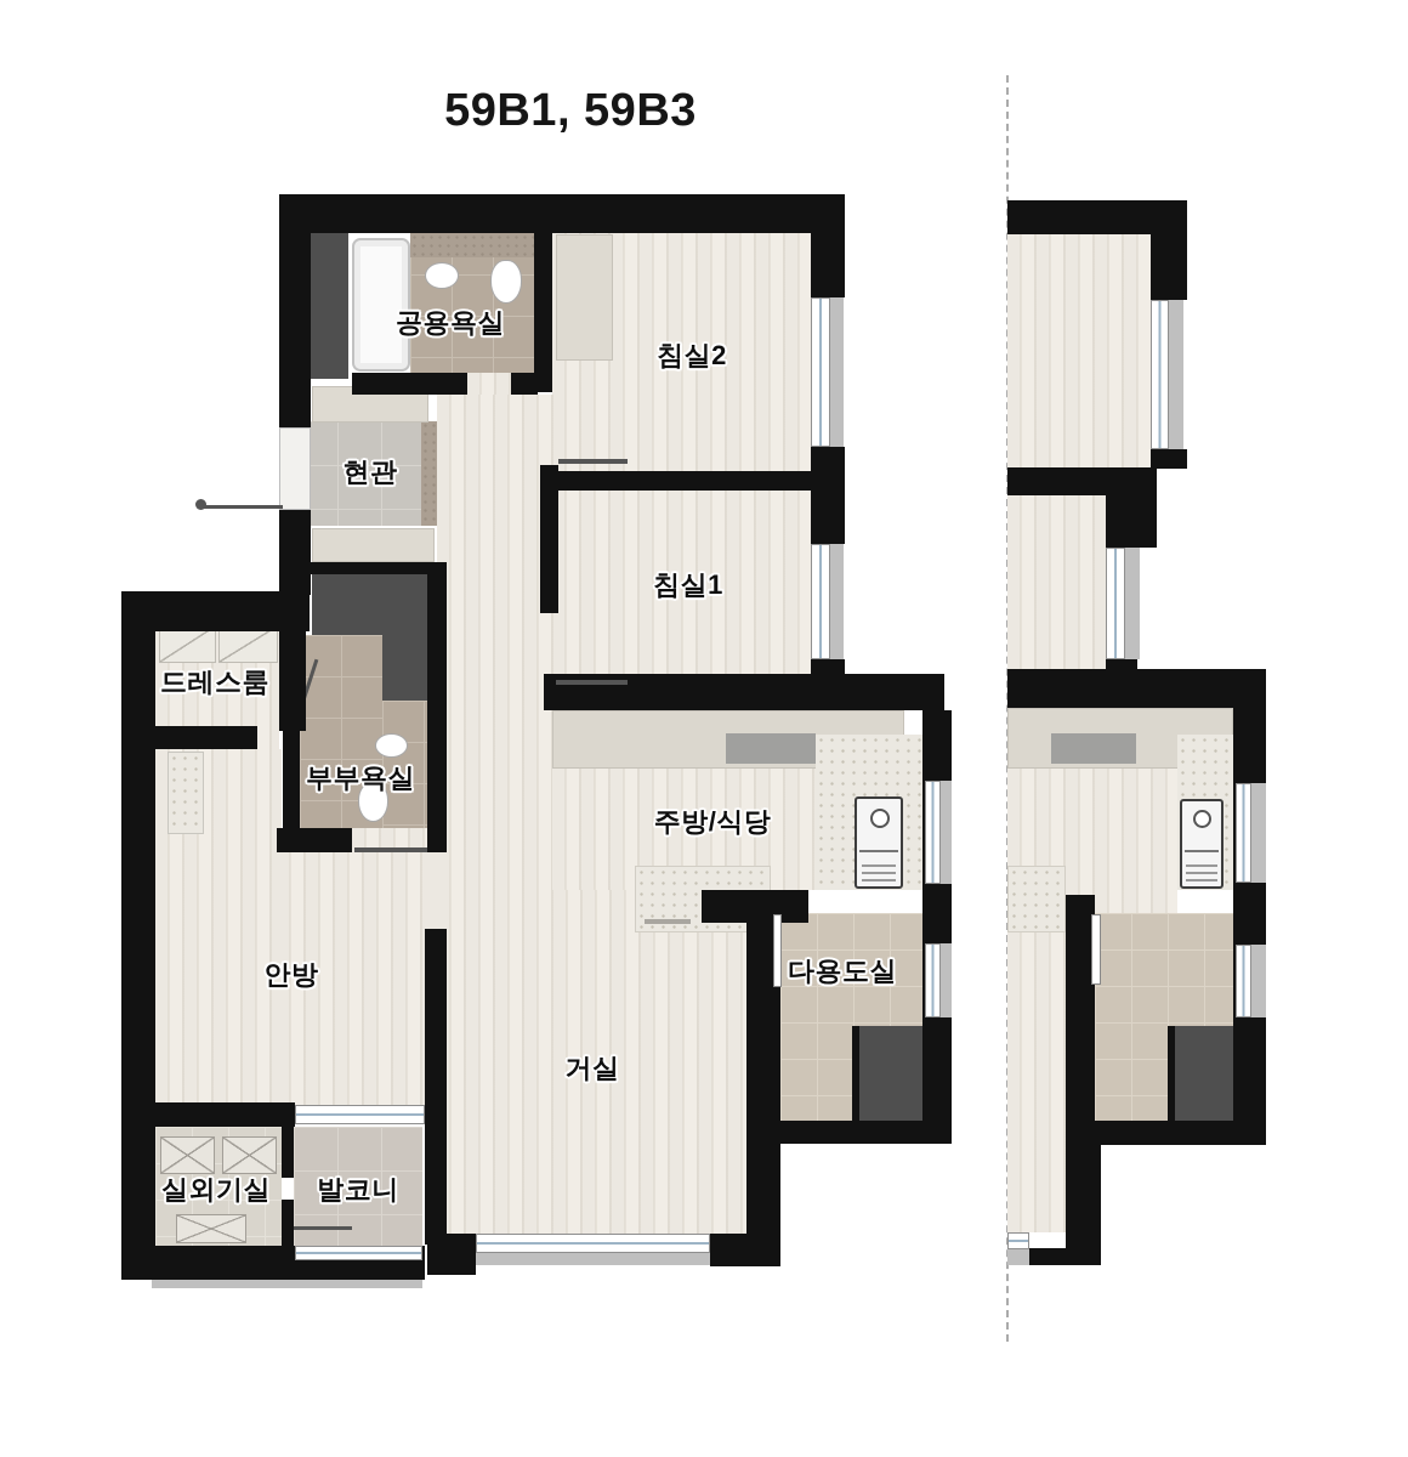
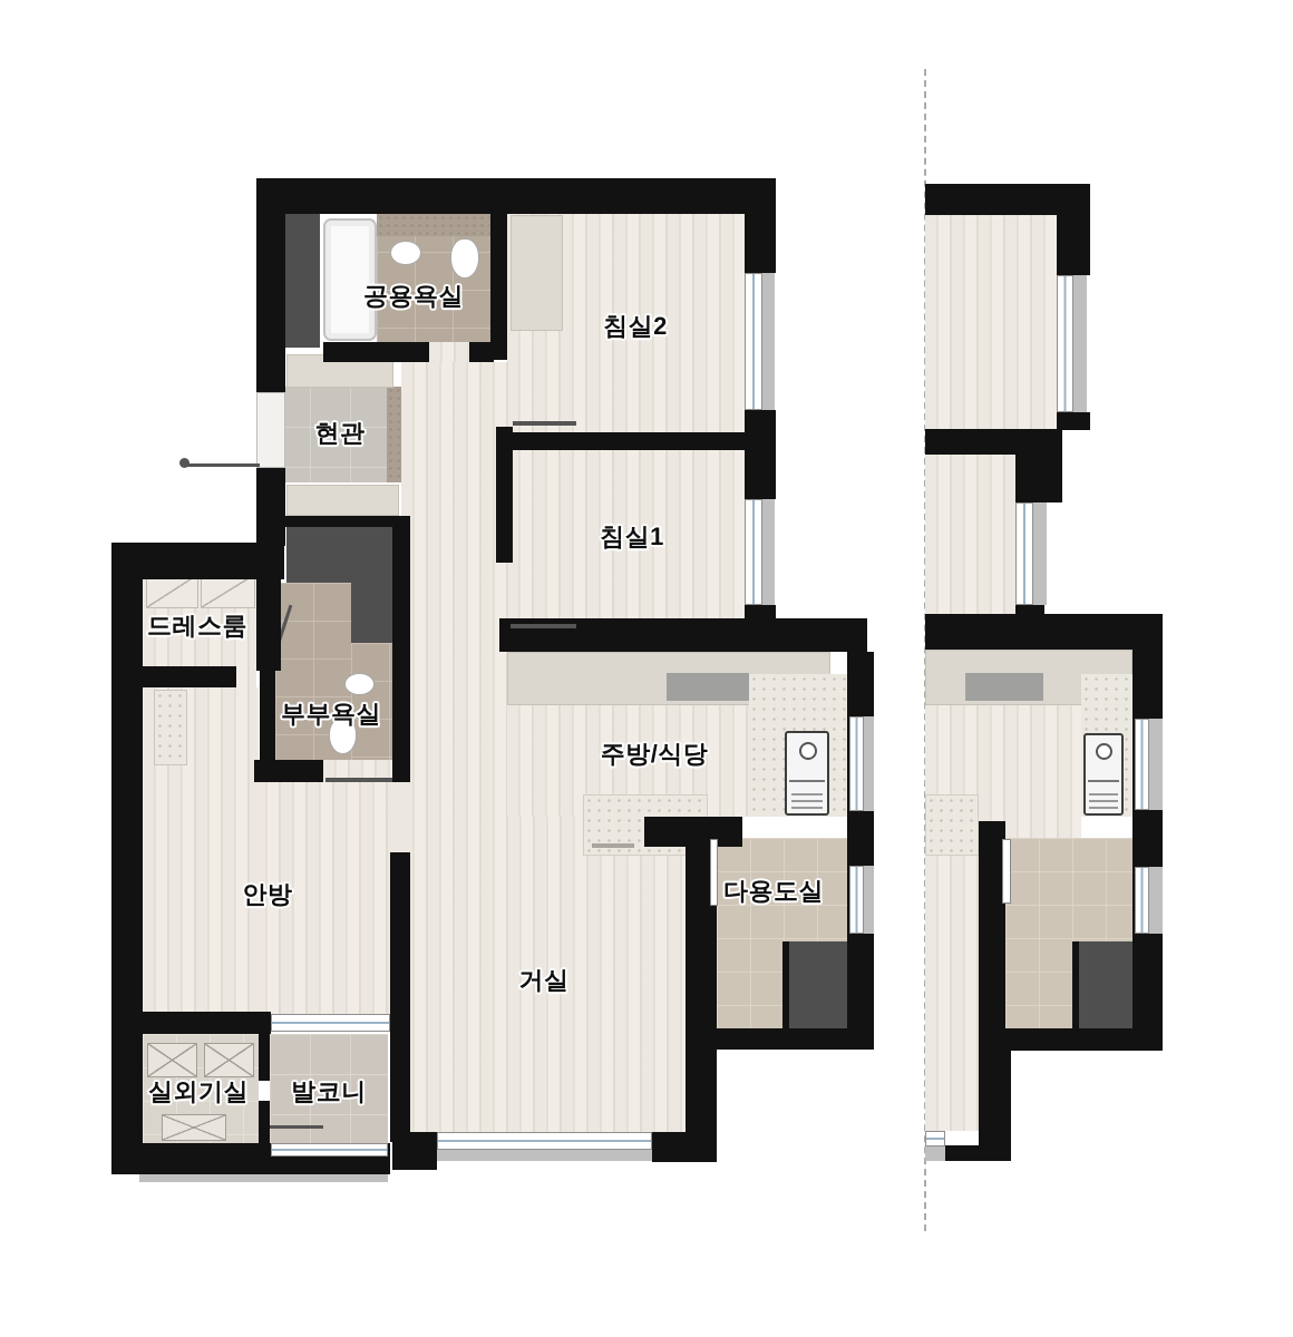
- 59B1, 59B3
  공용욕실
  현관
  침실2
  침실1
  드레스룸
  부부욕실
  주방/식당
  안방
  다용도실
  거실
  실외기실
  발코니
